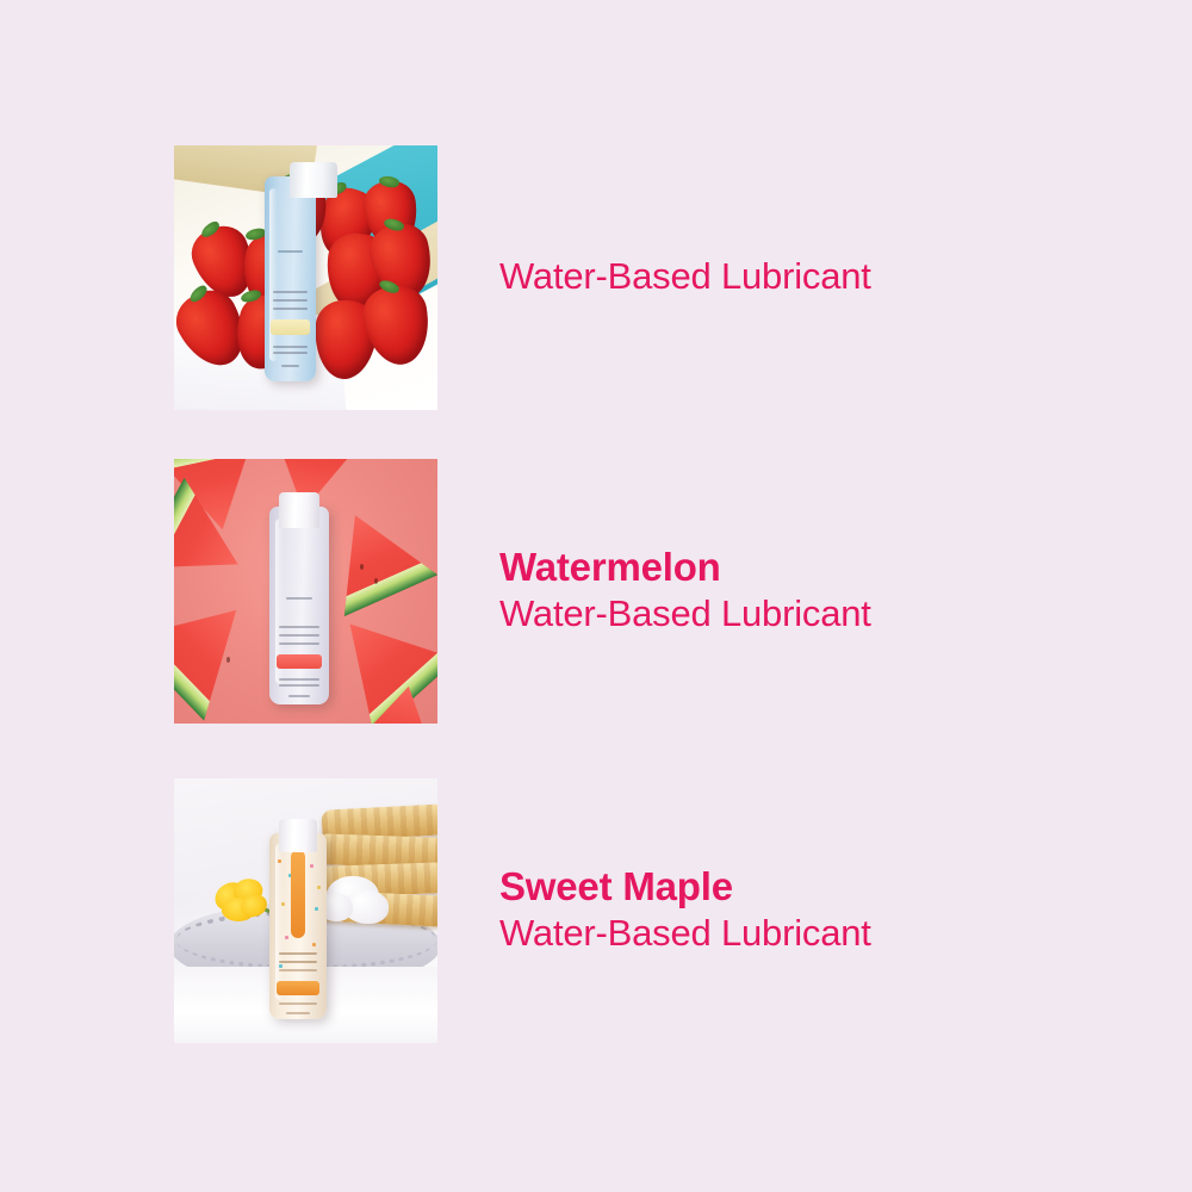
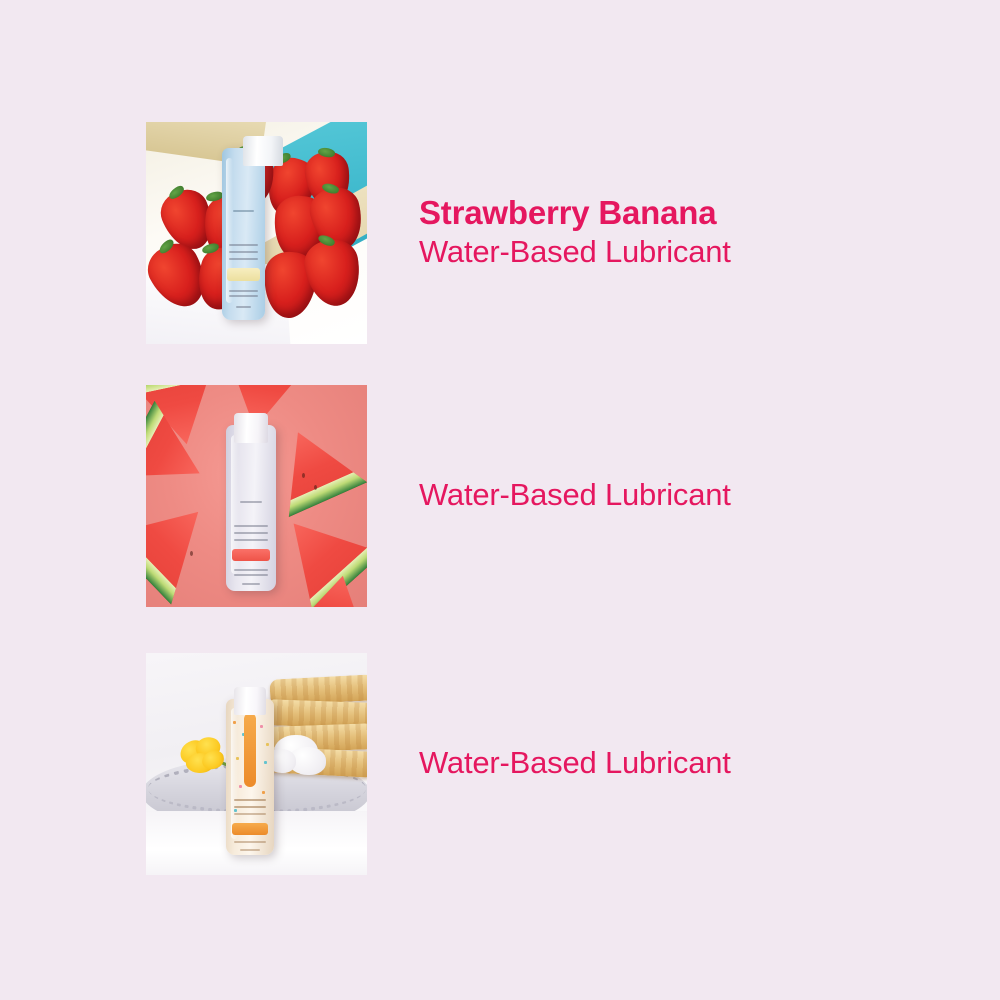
+ Strawberry Banana
  Water-Based Lubricant
- Watermelon
  Water-Based Lubricant
- Sweet Maple
  Water-Based Lubricant
